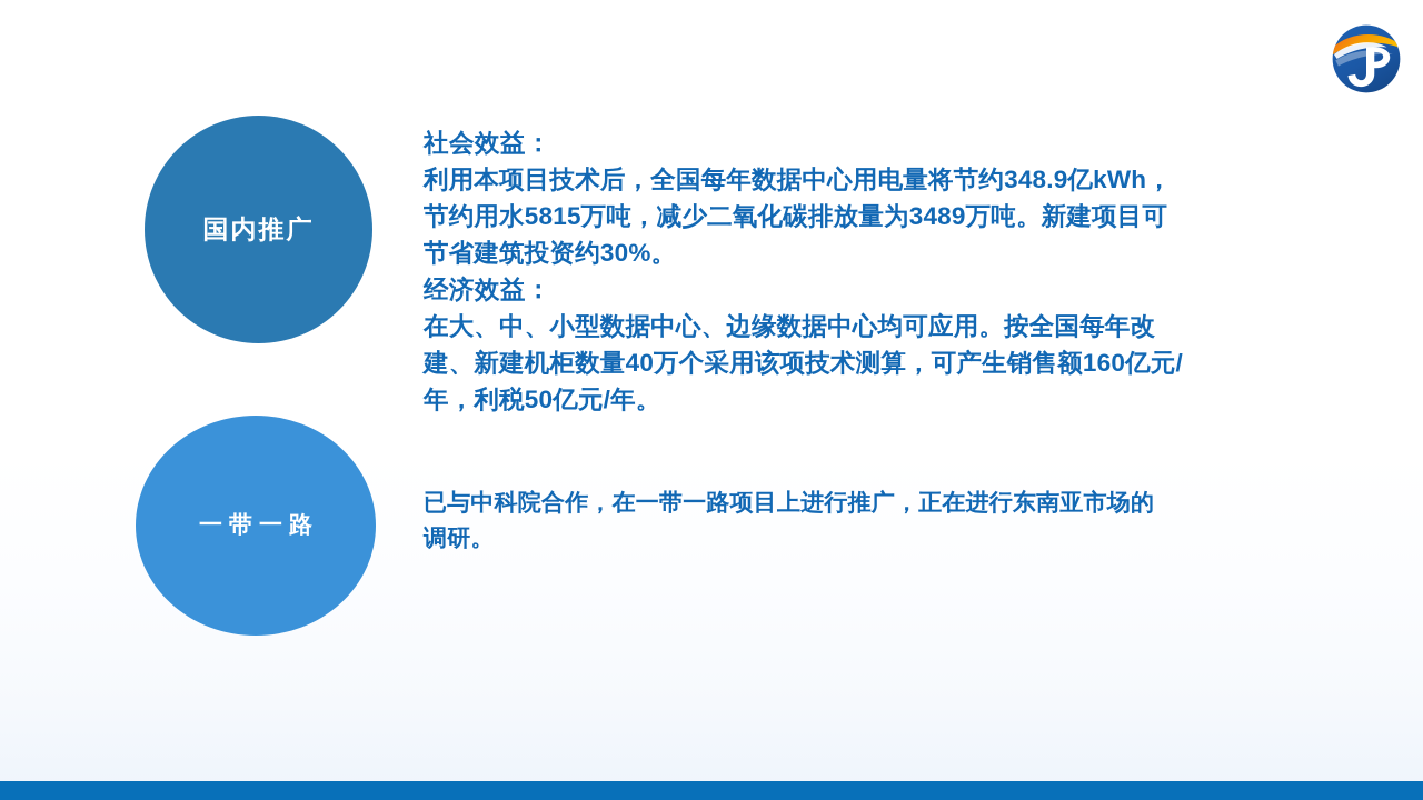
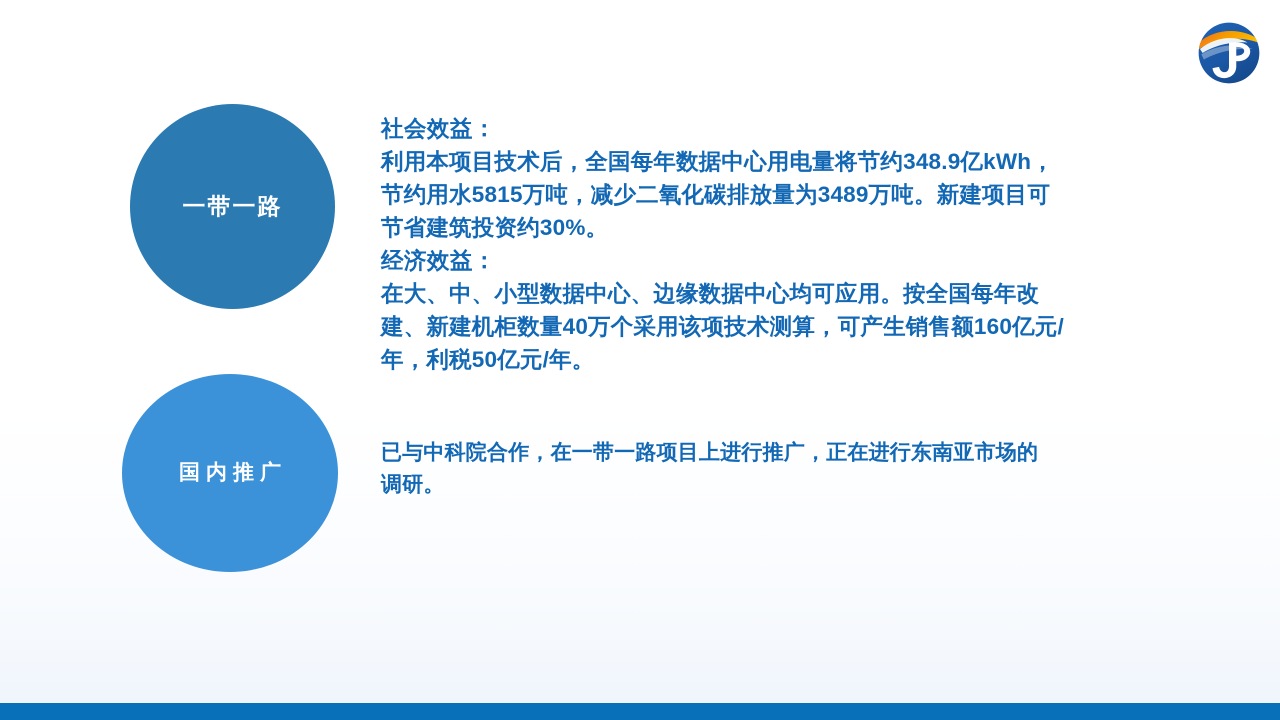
- 国内推广
+ 一带一路
  社会效益：
  利用本项目技术后，全国每年数据中心用电量将节约348.9亿kWh，节约用水5815万吨，减少二氧化碳排放量为3489万吨。新建项目可节省建筑投资约30%。
  经济效益：
  在大、中、小型数据中心、边缘数据中心均可应用。按全国每年改建、新建机柜数量40万个采用该项技术测算，可产生销售额160亿元/年，利税50亿元/年。
- 一带一路
+ 国内推广
  已与中科院合作，在一带一路项目上进行推广，正在进行东南亚市场的调研。
